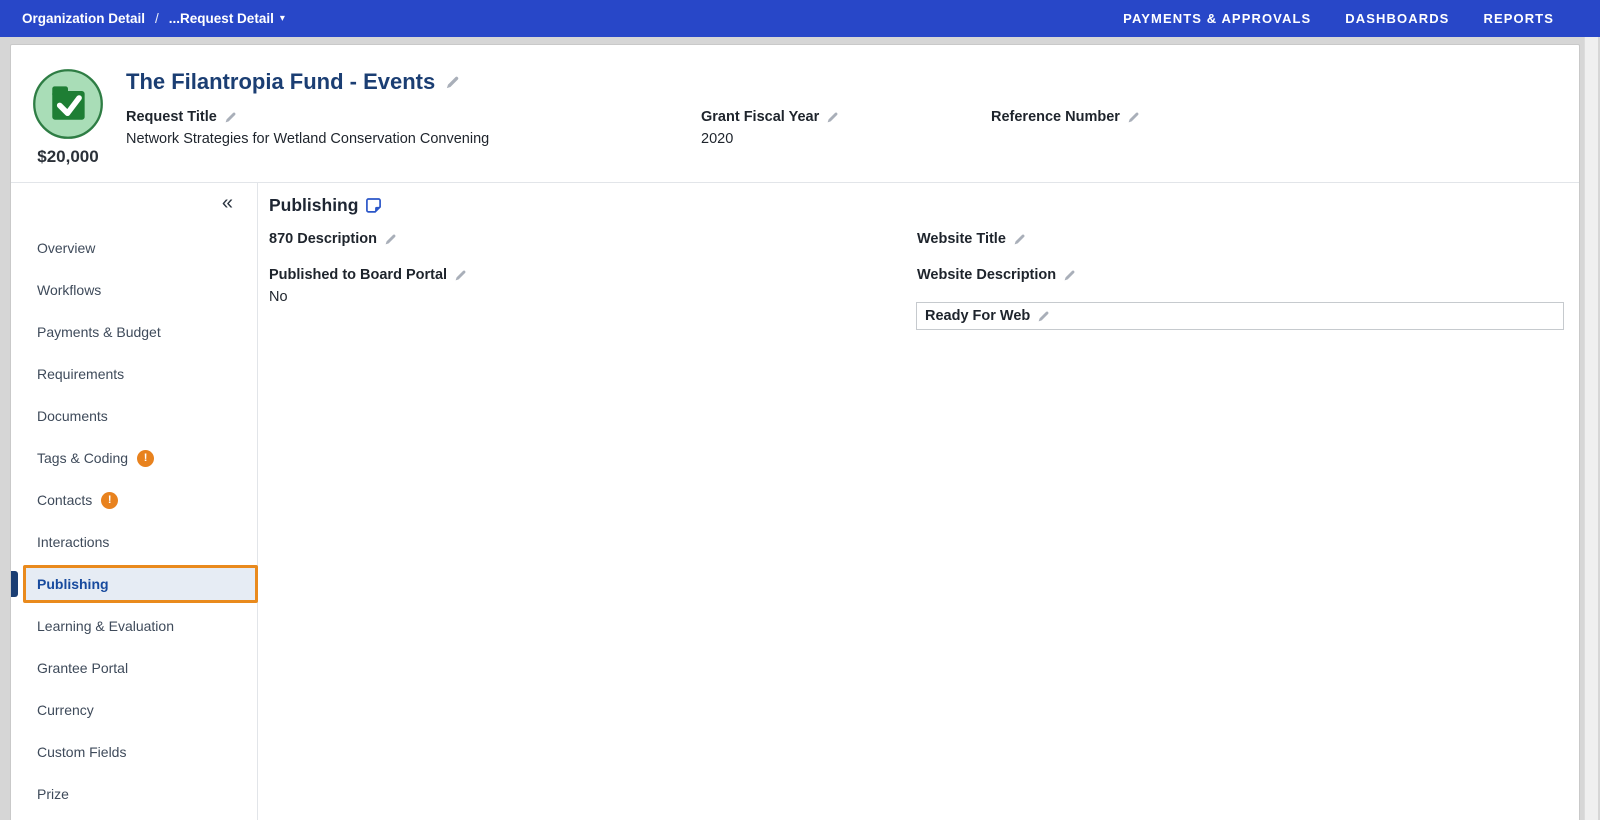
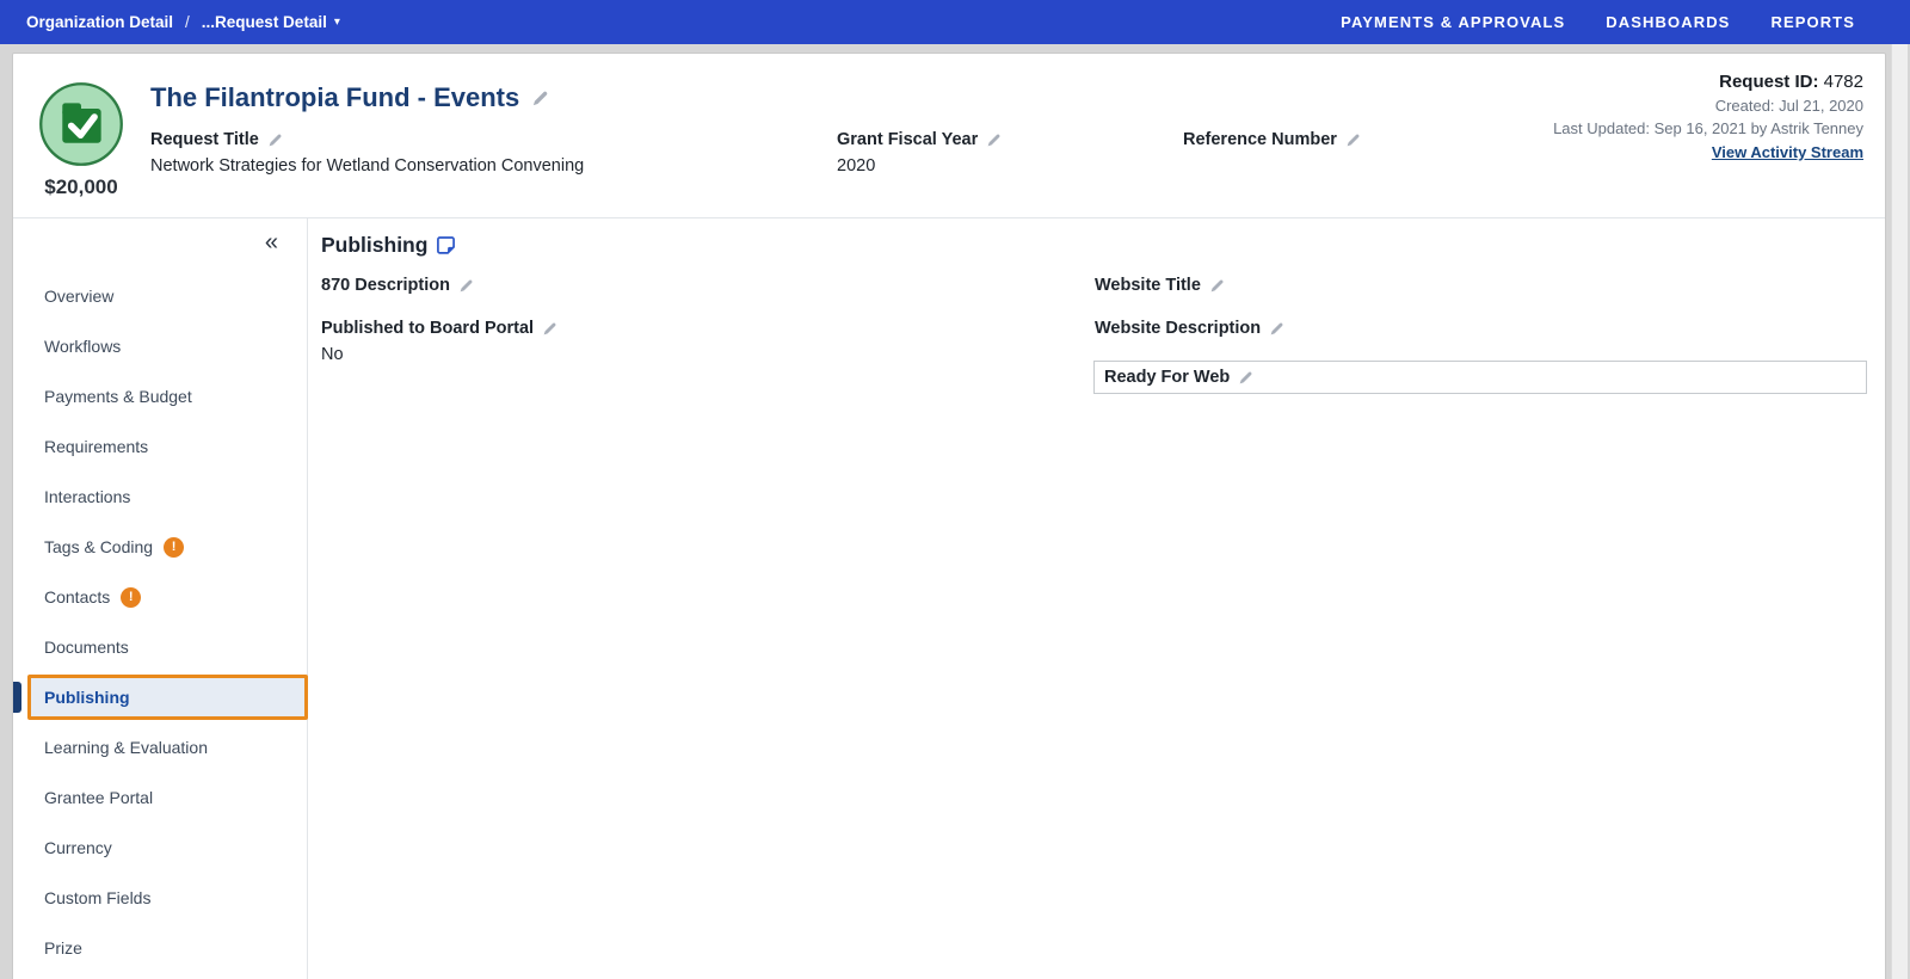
  Organization Detail
  /
  ...Request Detail
  ▾
  PAYMENTS & APPROVALS
  DASHBOARDS
  REPORTS
  $20,000
  The Filantropia Fund - Events
  Request Title
  Network Strategies for Wetland Conservation Convening
  Grant Fiscal Year
  2020
  Reference Number
+ Request ID: 4782
+ Created: Jul 21, 2020
+ Last Updated: Sep 16, 2021 by Astrik Tenney
+ View Activity Stream
  «
  Overview
  Workflows
  Payments & Budget
  Requirements
- Documents
+ Interactions
  Tags & Coding
  !
  Contacts
  !
- Interactions
+ Documents
  Publishing
  Learning & Evaluation
  Grantee Portal
  Currency
  Custom Fields
  Prize
  Publishing
  870 Description
  Published to Board Portal
  No
  Website Title
  Website Description
  Ready For Web
